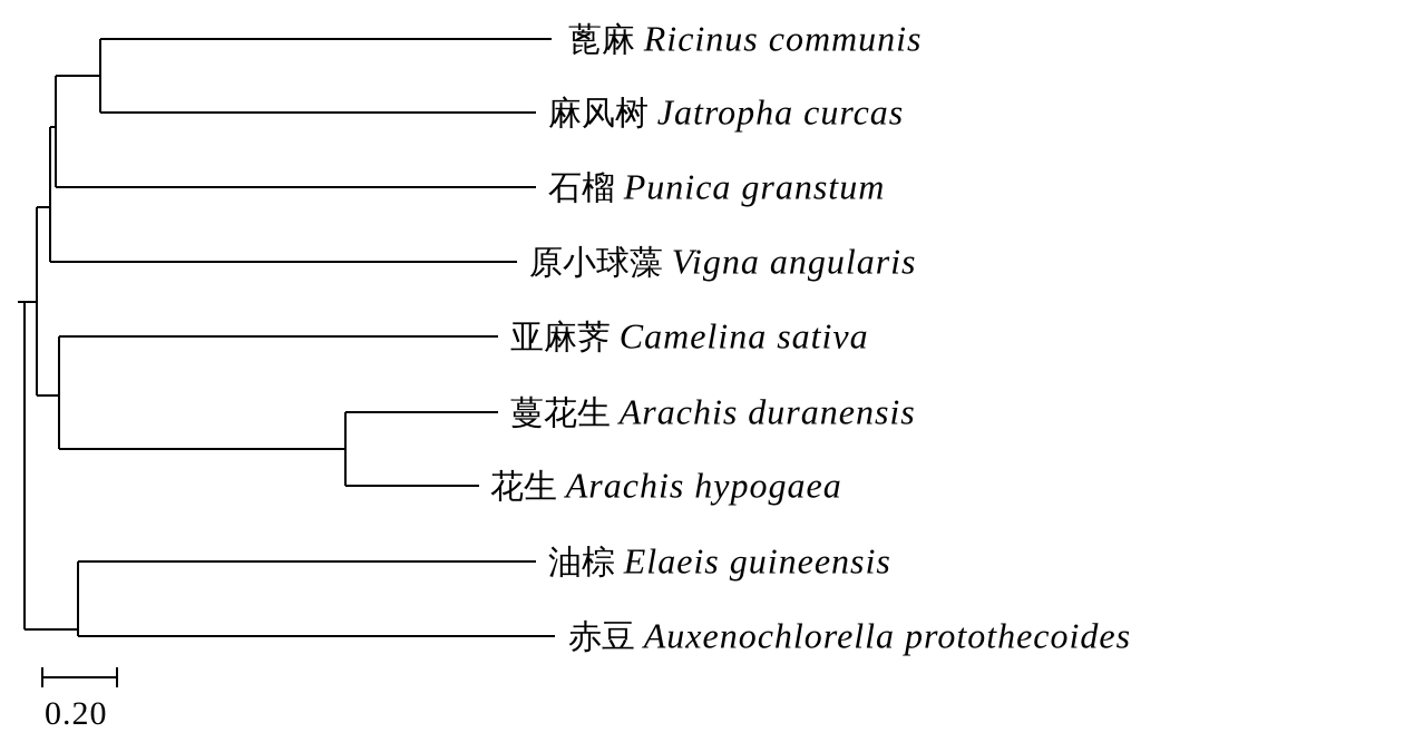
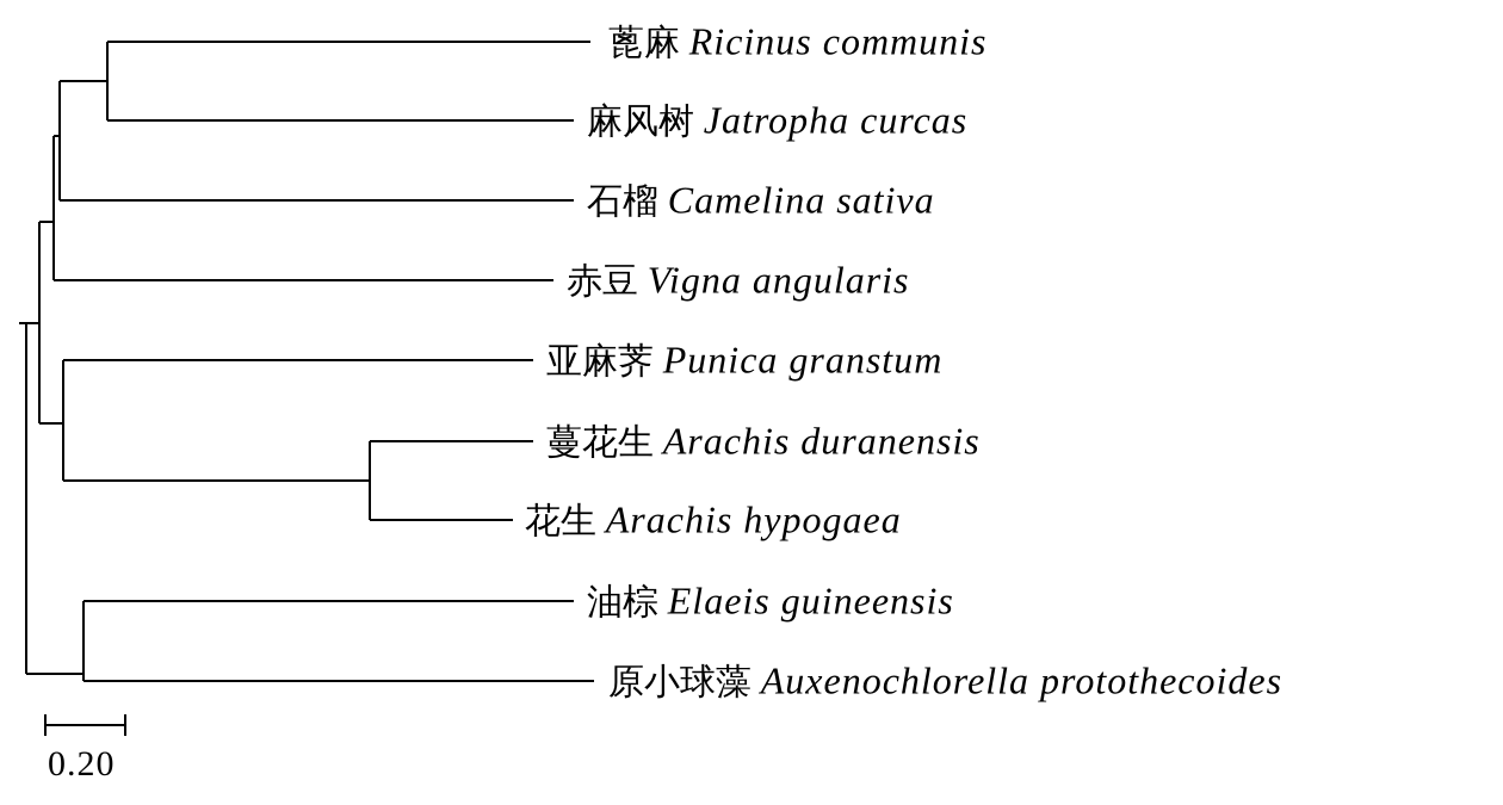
  蓖麻 Ricinus communis
  麻风树 Jatropha curcas
- 石榴 Punica granstum
+ 石榴 Camelina sativa
- 原小球藻 Vigna angularis
+ 赤豆 Vigna angularis
- 亚麻荠 Camelina sativa
+ 亚麻荠 Punica granstum
  蔓花生 Arachis duranensis
  花生 Arachis hypogaea
  油棕 Elaeis guineensis
- 赤豆 Auxenochlorella protothecoides
+ 原小球藻 Auxenochlorella protothecoides
  0.20
